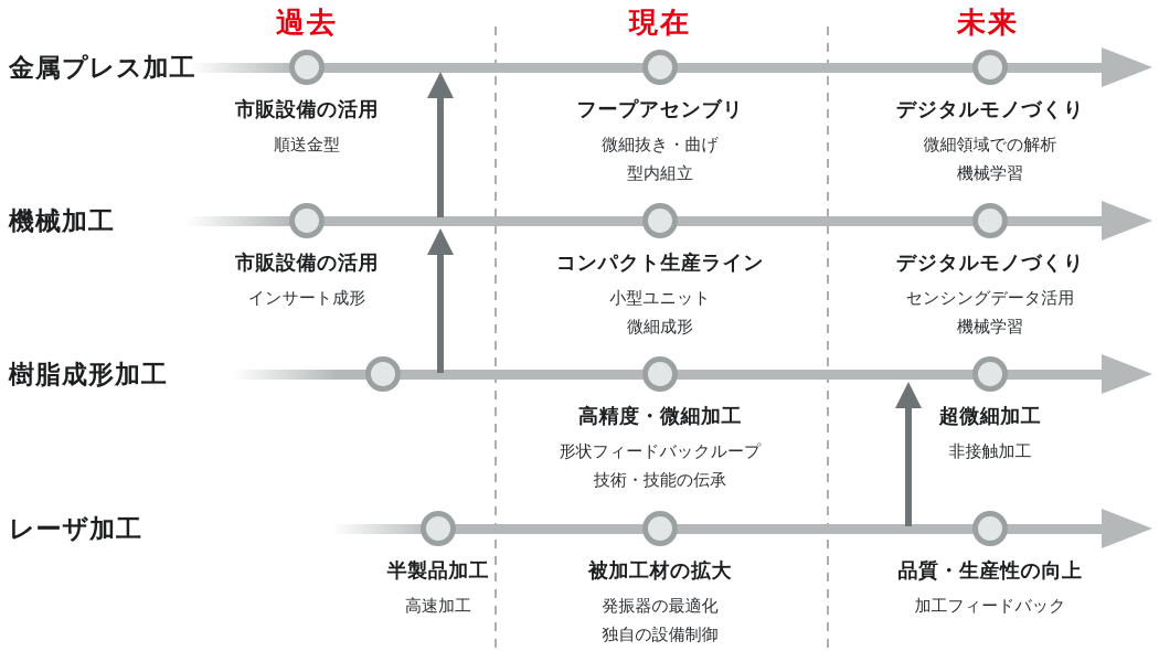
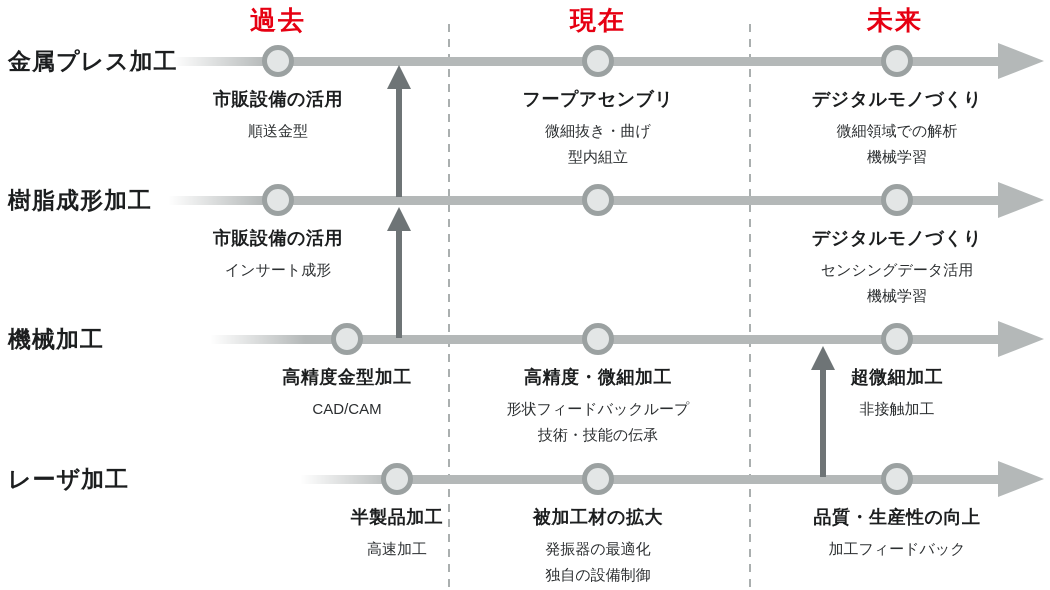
  過去
  現在
  未来
  金属プレス加工
  市販設備の活用
  順送金型
  フープアセンブリ
  微細抜き・曲げ
  型内組立
  デジタルモノづくり
  微細領域での解析
  機械学習
- 機械加工
+ 樹脂成形加工
  市販設備の活用
  インサート成形
- コンパクト生産ライン
- 小型ユニット
- 微細成形
  デジタルモノづくり
  センシングデータ活用
  機械学習
- 樹脂成形加工
+ 機械加工
+ 高精度金型加工
+ CAD/CAM
  高精度・微細加工
  形状フィードバックループ
  技術・技能の伝承
  超微細加工
  非接触加工
  レーザ加工
  半製品加工
  高速加工
  被加工材の拡大
  発振器の最適化
  独自の設備制御
  品質・生産性の向上
  加工フィードバック
